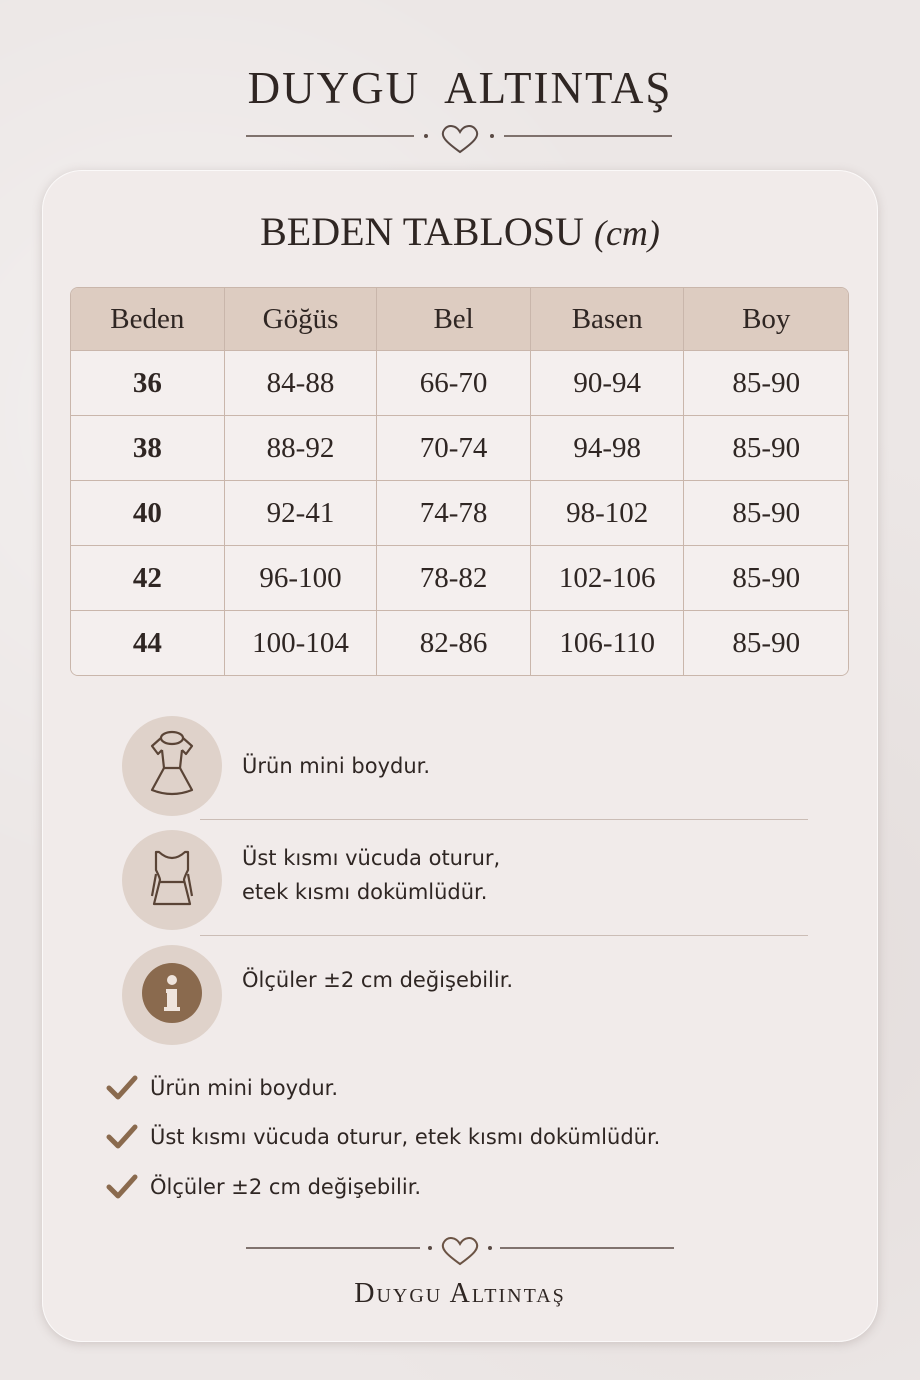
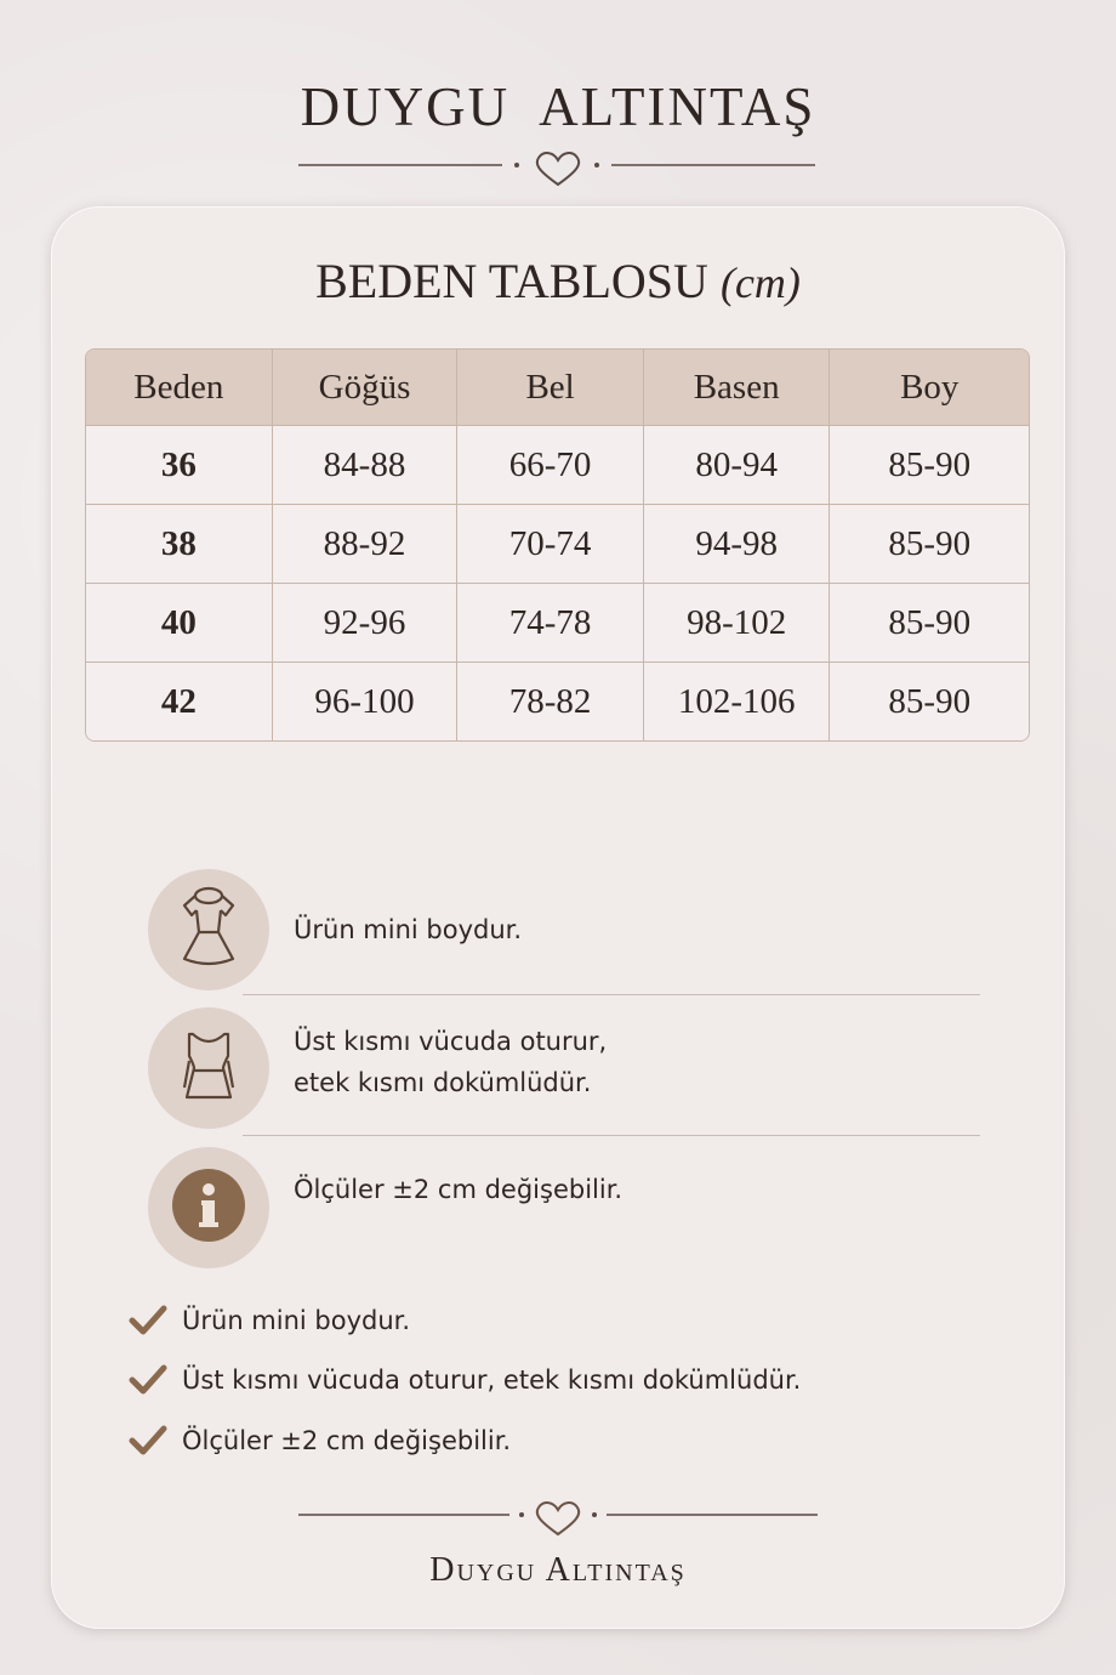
  DUYGU ALTINTAŞ
  BEDEN TABLOSU (cm)
  Beden	Göğüs	Bel	Basen	Boy
- 36	84-88	66-70	90-94	85-90
+ 36	84-88	66-70	80-94	85-90
  38	88-92	70-74	94-98	85-90
- 40	92-41	74-78	98-102	85-90
+ 40	92-96	74-78	98-102	85-90
  42	96-100	78-82	102-106	85-90
- 44	100-104	82-86	106-110	85-90
  Ürün mini boydur.
  Üst kısmı vücuda oturur,
  etek kısmı dokümlüdür.
  Ölçüler ±2 cm değişebilir.
  Ürün mini boydur.
  Üst kısmı vücuda oturur, etek kısmı dokümlüdür.
  Ölçüler ±2 cm değişebilir.
  Duygu Altıntaş
